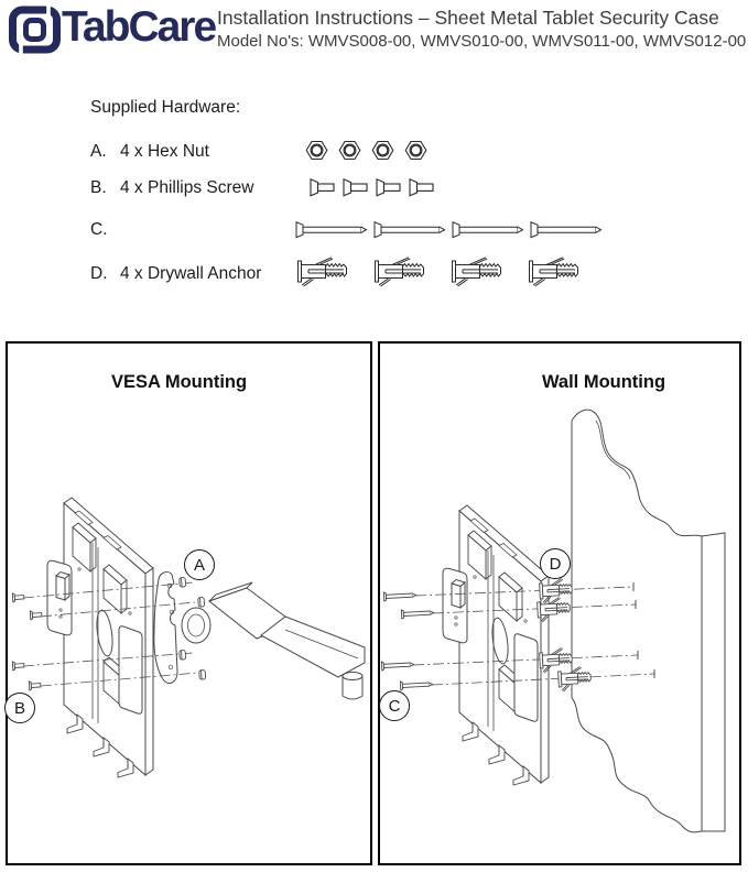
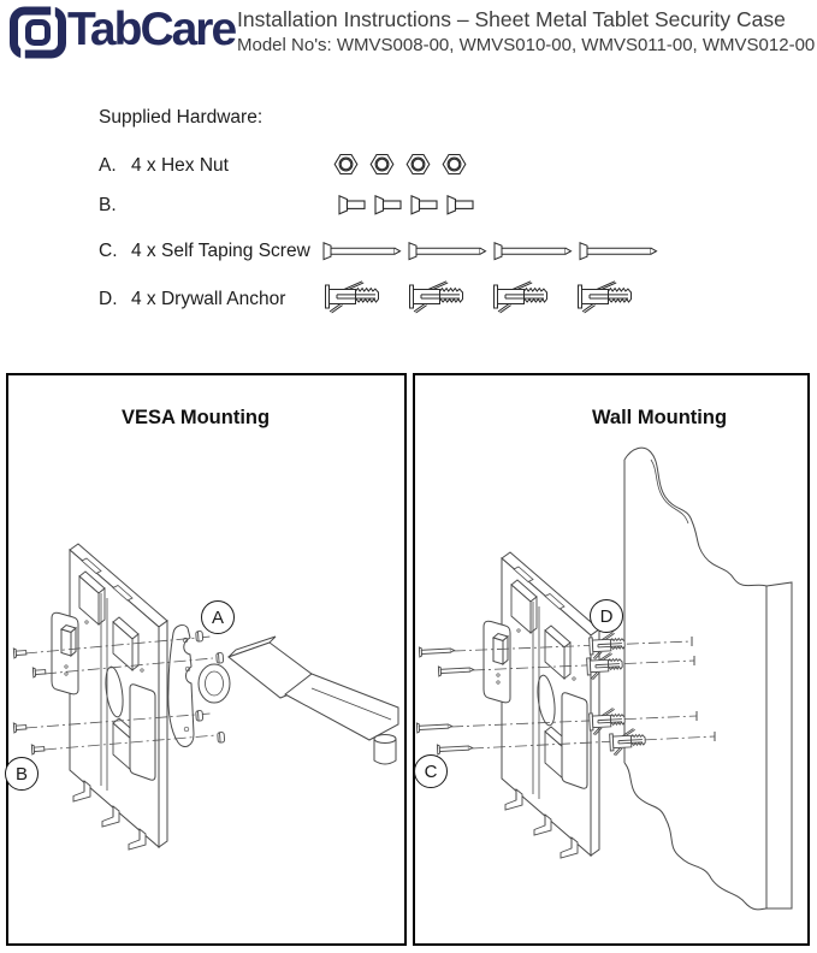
  TabCare
  Installation Instructions – Sheet Metal Tablet Security Case
  Model No's: WMVS008-00, WMVS010-00, WMVS011-00, WMVS012-00
  Supplied Hardware:
  A.
  4 x Hex Nut
  B.
- 4 x Phillips Screw
  C.
+ 4 x Self Taping Screw
  D.
  4 x Drywall Anchor
  VESA Mounting
  A
  B
  Wall Mounting
  D
  C
